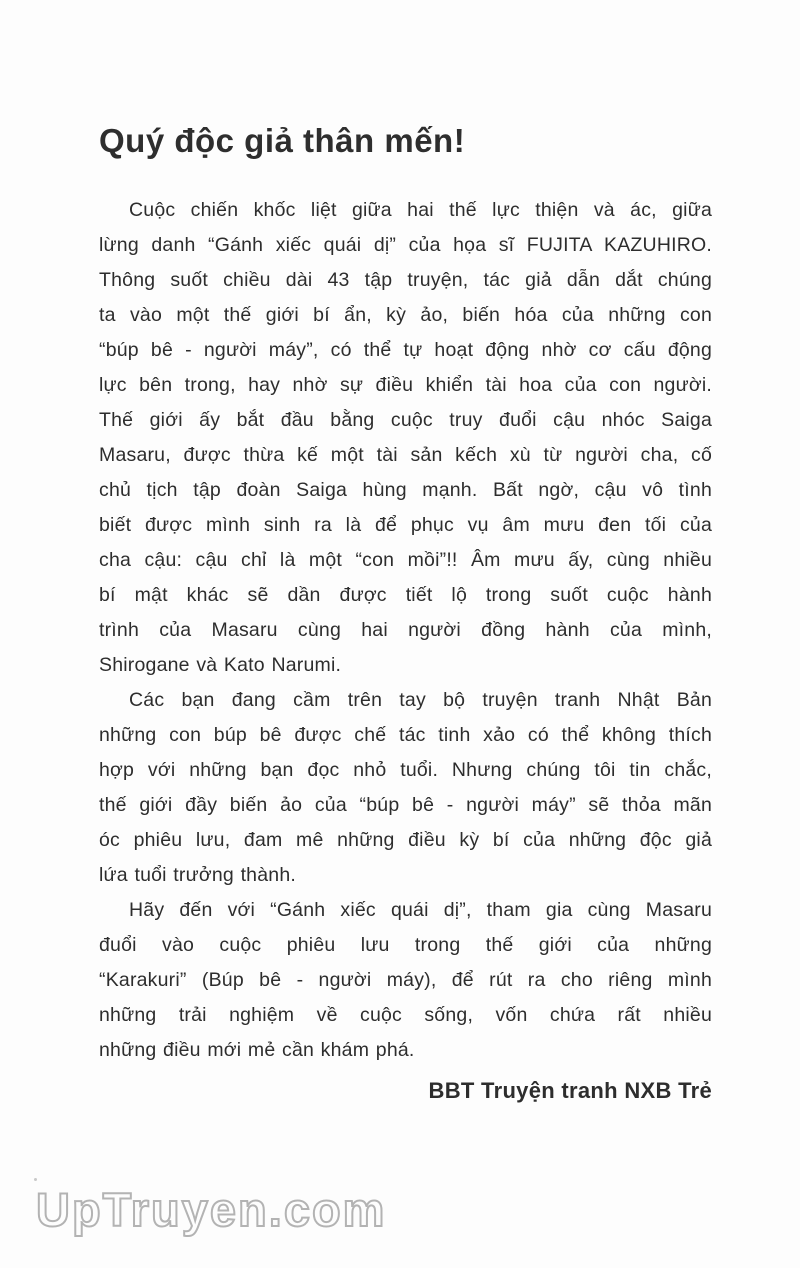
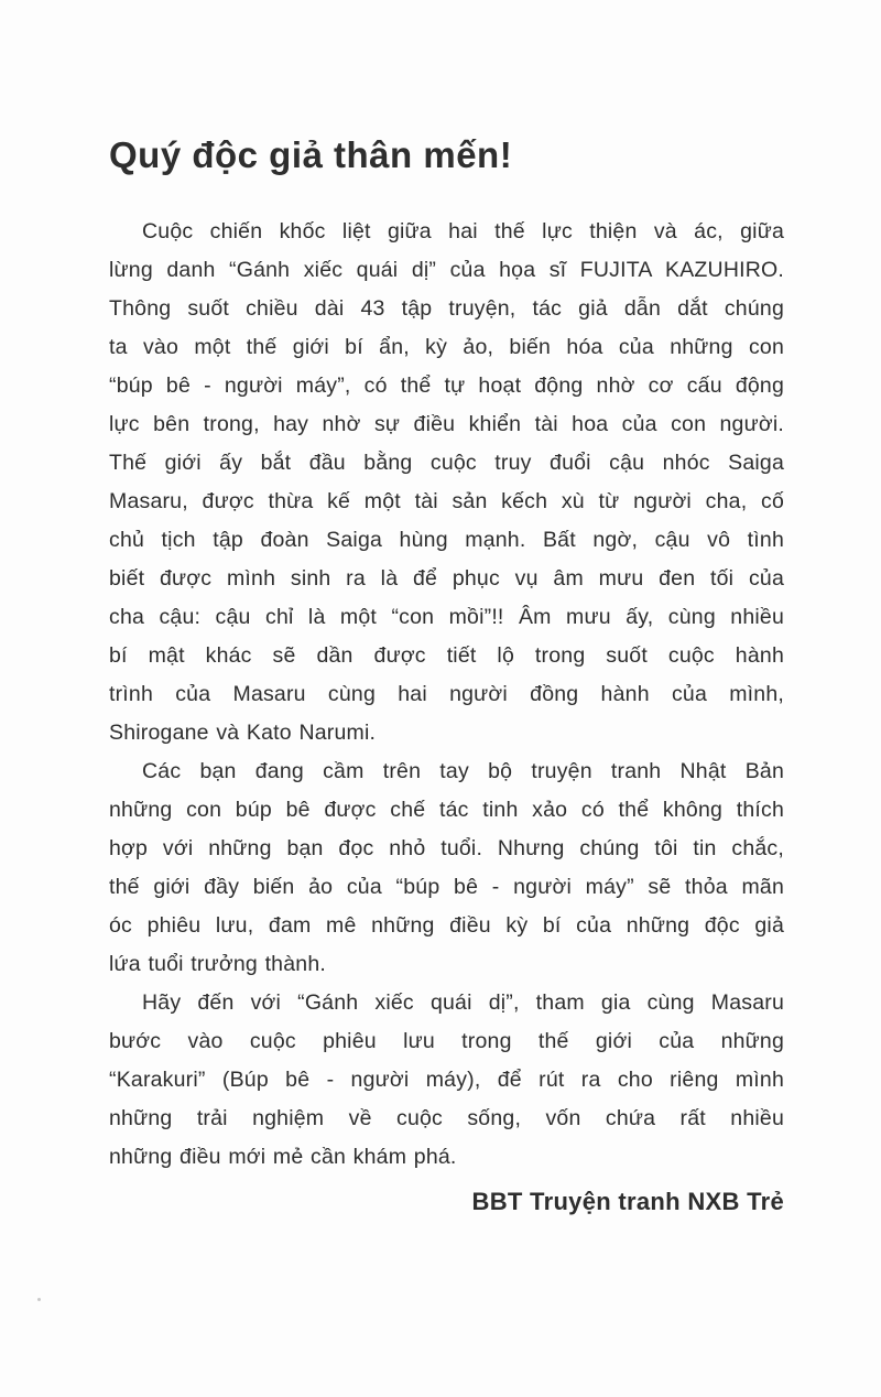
  Quý độc giả thân mến!
  Cuộc chiến khốc liệt giữa hai thế lực thiện và ác, giữa
  lừng danh “Gánh xiếc quái dị” của họa sĩ FUJITA KAZUHIRO.
  Thông suốt chiều dài 43 tập truyện, tác giả dẫn dắt chúng
  ta vào một thế giới bí ẩn, kỳ ảo, biến hóa của những con
  “búp bê - người máy”, có thể tự hoạt động nhờ cơ cấu động
  lực bên trong, hay nhờ sự điều khiển tài hoa của con người.
  Thế giới ấy bắt đầu bằng cuộc truy đuổi cậu nhóc Saiga
  Masaru, được thừa kế một tài sản kếch xù từ người cha, cố
  chủ tịch tập đoàn Saiga hùng mạnh. Bất ngờ, cậu vô tình
  biết được mình sinh ra là để phục vụ âm mưu đen tối của
  cha cậu: cậu chỉ là một “con mồi”!! Âm mưu ấy, cùng nhiều
  bí mật khác sẽ dần được tiết lộ trong suốt cuộc hành
  trình của Masaru cùng hai người đồng hành của mình,
  Shirogane và Kato Narumi.
  Các bạn đang cầm trên tay bộ truyện tranh Nhật Bản
  những con búp bê được chế tác tinh xảo có thể không thích
  hợp với những bạn đọc nhỏ tuổi. Nhưng chúng tôi tin chắc,
  thế giới đầy biến ảo của “búp bê - người máy” sẽ thỏa mãn
  óc phiêu lưu, đam mê những điều kỳ bí của những độc giả
  lứa tuổi trưởng thành.
  Hãy đến với “Gánh xiếc quái dị”, tham gia cùng Masaru
- đuổi vào cuộc phiêu lưu trong thế giới của những
+ bước vào cuộc phiêu lưu trong thế giới của những
  “Karakuri” (Búp bê - người máy), để rút ra cho riêng mình
  những trải nghiệm về cuộc sống, vốn chứa rất nhiều
  những điều mới mẻ cần khám phá.
  BBT Truyện tranh NXB Trẻ
- UpTruyen.com
